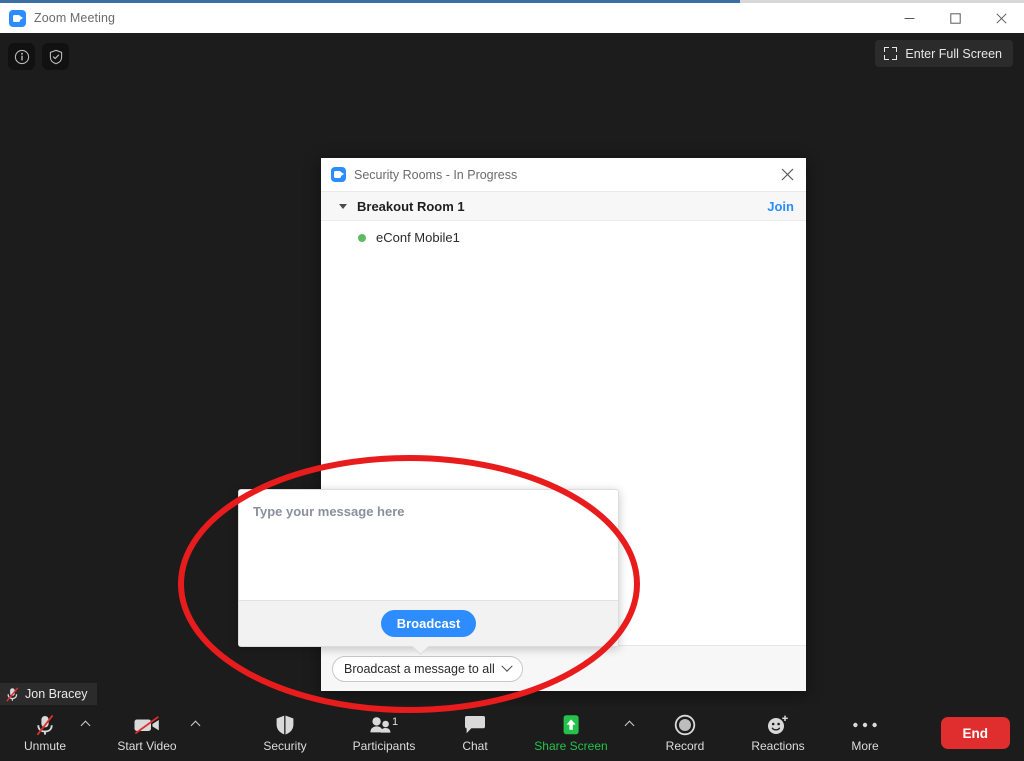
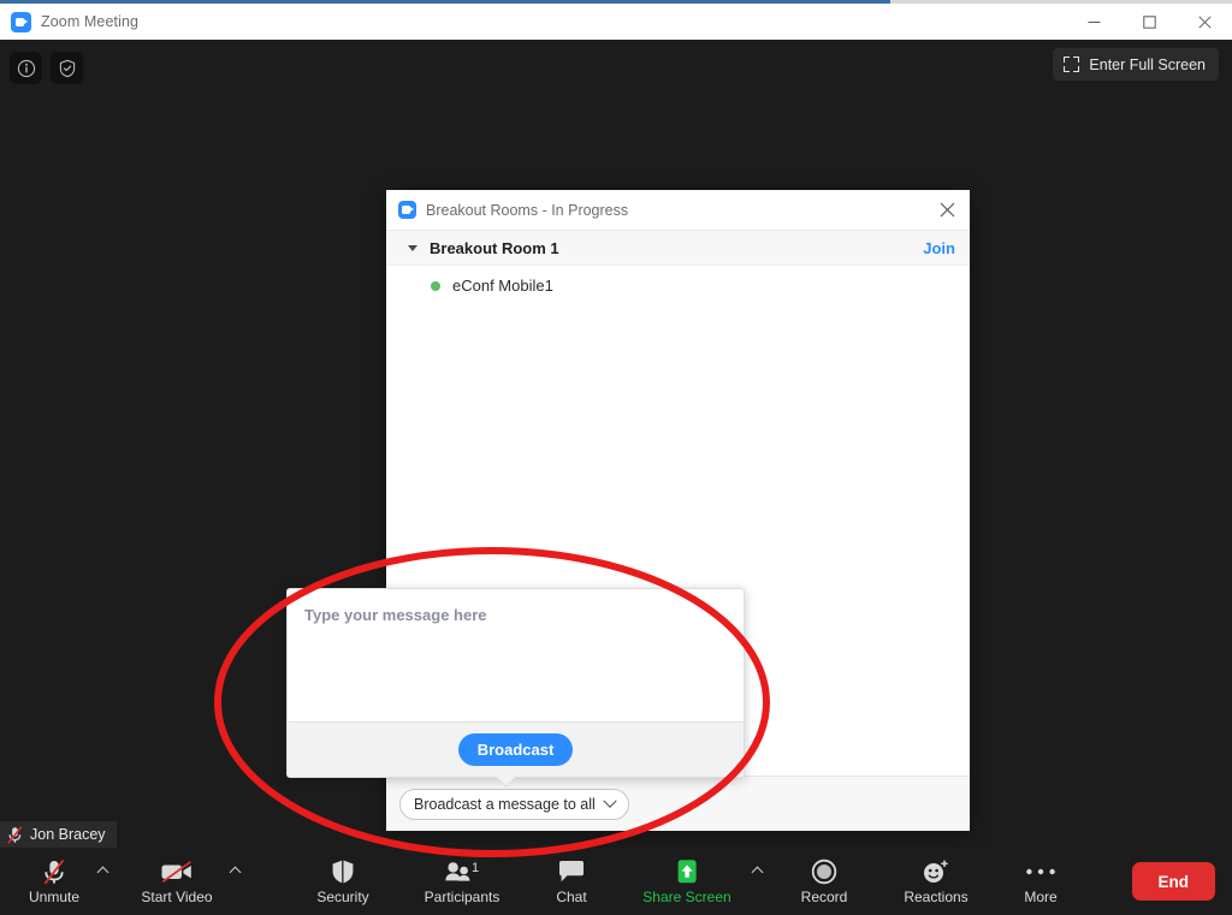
  Zoom Meeting
  Enter Full Screen
- Security Rooms - In Progress
+ Breakout Rooms - In Progress
  Breakout Room 1
  Join
  eConf Mobile1
  Broadcast a message to all
  Type your message here
  Broadcast
  Jon Bracey
  Unmute
  Start Video
  Security
  1
  Participants
  Chat
  Share Screen
  Record
  Reactions
  More
  End
